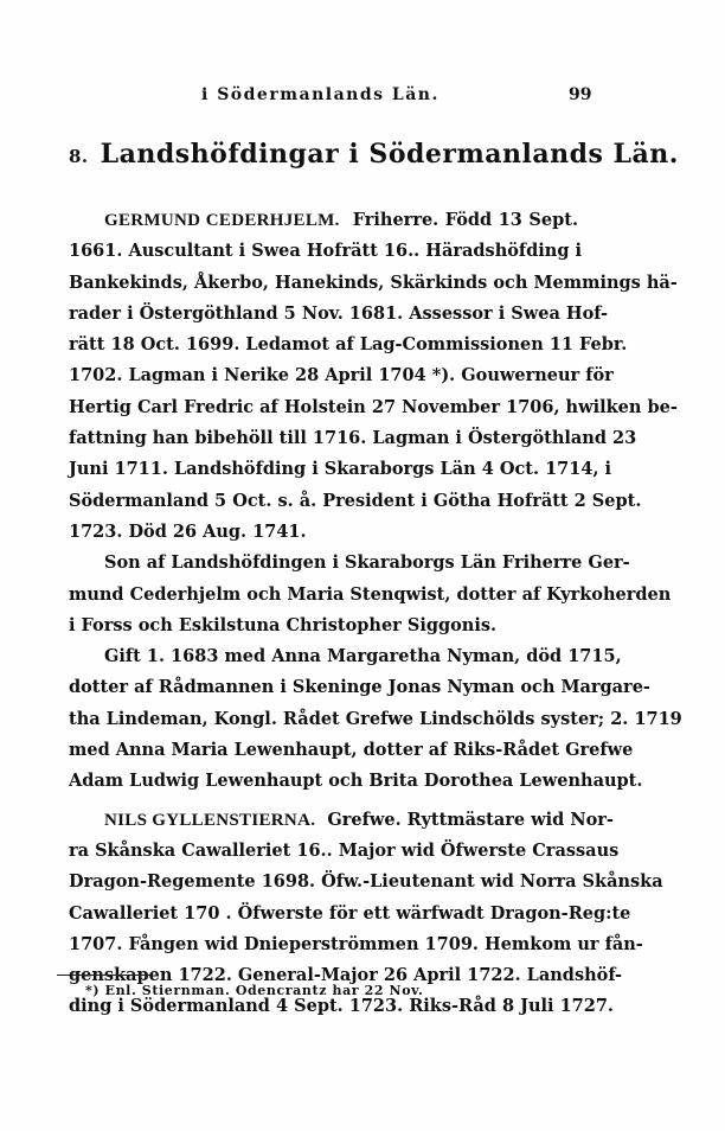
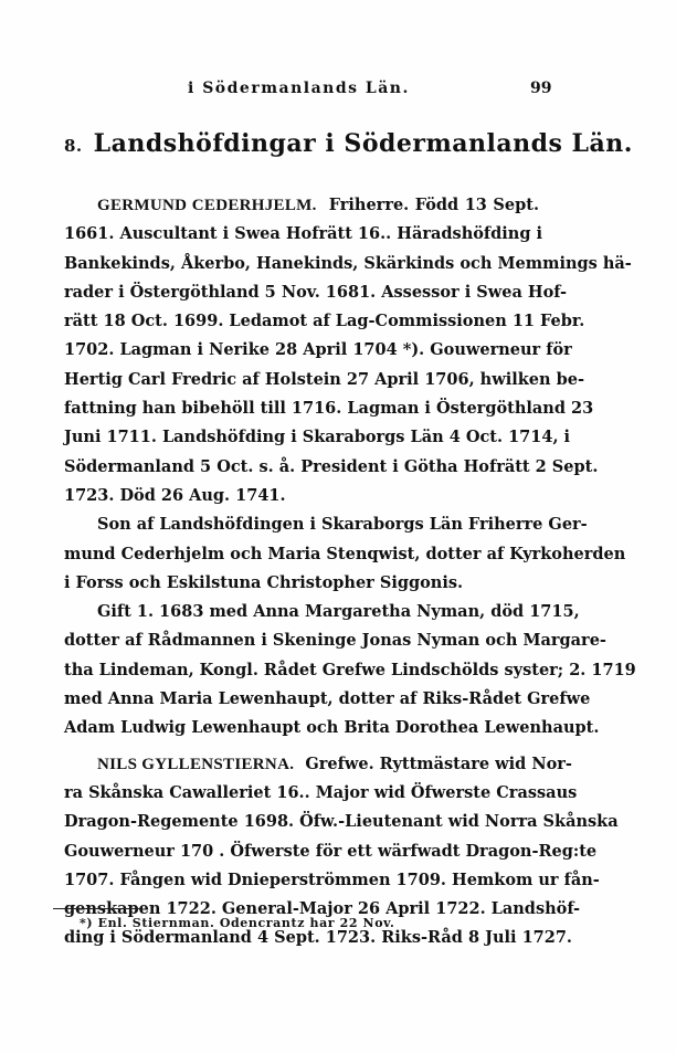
  i Södermanlands Län.
  99
  8. Landshöfdingar i Södermanlands Län.
  GERMUND CEDERHJELM. Friherre. Född 13 Sept.
  1661. Auscultant i Swea Hofrätt 16.. Häradshöfding i
  Bankekinds, Åkerbo, Hanekinds, Skärkinds och Memmings hä-
  rader i Östergöthland 5 Nov. 1681. Assessor i Swea Hof-
  rätt 18 Oct. 1699. Ledamot af Lag-Commissionen 11 Febr.
  1702. Lagman i Nerike 28 April 1704 *). Gouwerneur för
- Hertig Carl Fredric af Holstein 27 November 1706, hwilken be-
+ Hertig Carl Fredric af Holstein 27 April 1706, hwilken be-
  fattning han bibehöll till 1716. Lagman i Östergöthland 23
  Juni 1711. Landshöfding i Skaraborgs Län 4 Oct. 1714, i
  Södermanland 5 Oct. s. å. President i Götha Hofrätt 2 Sept.
  1723. Död 26 Aug. 1741.
  Son af Landshöfdingen i Skaraborgs Län Friherre Ger-
  mund Cederhjelm och Maria Stenqwist, dotter af Kyrkoherden
  i Forss och Eskilstuna Christopher Siggonis.
  Gift 1. 1683 med Anna Margaretha Nyman, död 1715,
  dotter af Rådmannen i Skeninge Jonas Nyman och Margare-
  tha Lindeman, Kongl. Rådet Grefwe Lindschölds syster; 2. 1719
  med Anna Maria Lewenhaupt, dotter af Riks-Rådet Grefwe
  Adam Ludwig Lewenhaupt och Brita Dorothea Lewenhaupt.
  NILS GYLLENSTIERNA. Grefwe. Ryttmästare wid Nor-
  ra Skånska Cawalleriet 16.. Major wid Öfwerste Crassaus
  Dragon-Regemente 1698. Öfw.-Lieutenant wid Norra Skånska
- Cawalleriet 170 . Öfwerste för ett wärfwadt Dragon-Reg:te
+ Gouwerneur 170 . Öfwerste för ett wärfwadt Dragon-Reg:te
  1707. Fången wid Dnieperströmmen 1709. Hemkom ur fån-
  genskapen 1722. General-Major 26 April 1722. Landshöf-
  ding i Södermanland 4 Sept. 1723. Riks-Råd 8 Juli 1727.
  *) Enl. Stiernman. Odencrantz har 22 Nov.
